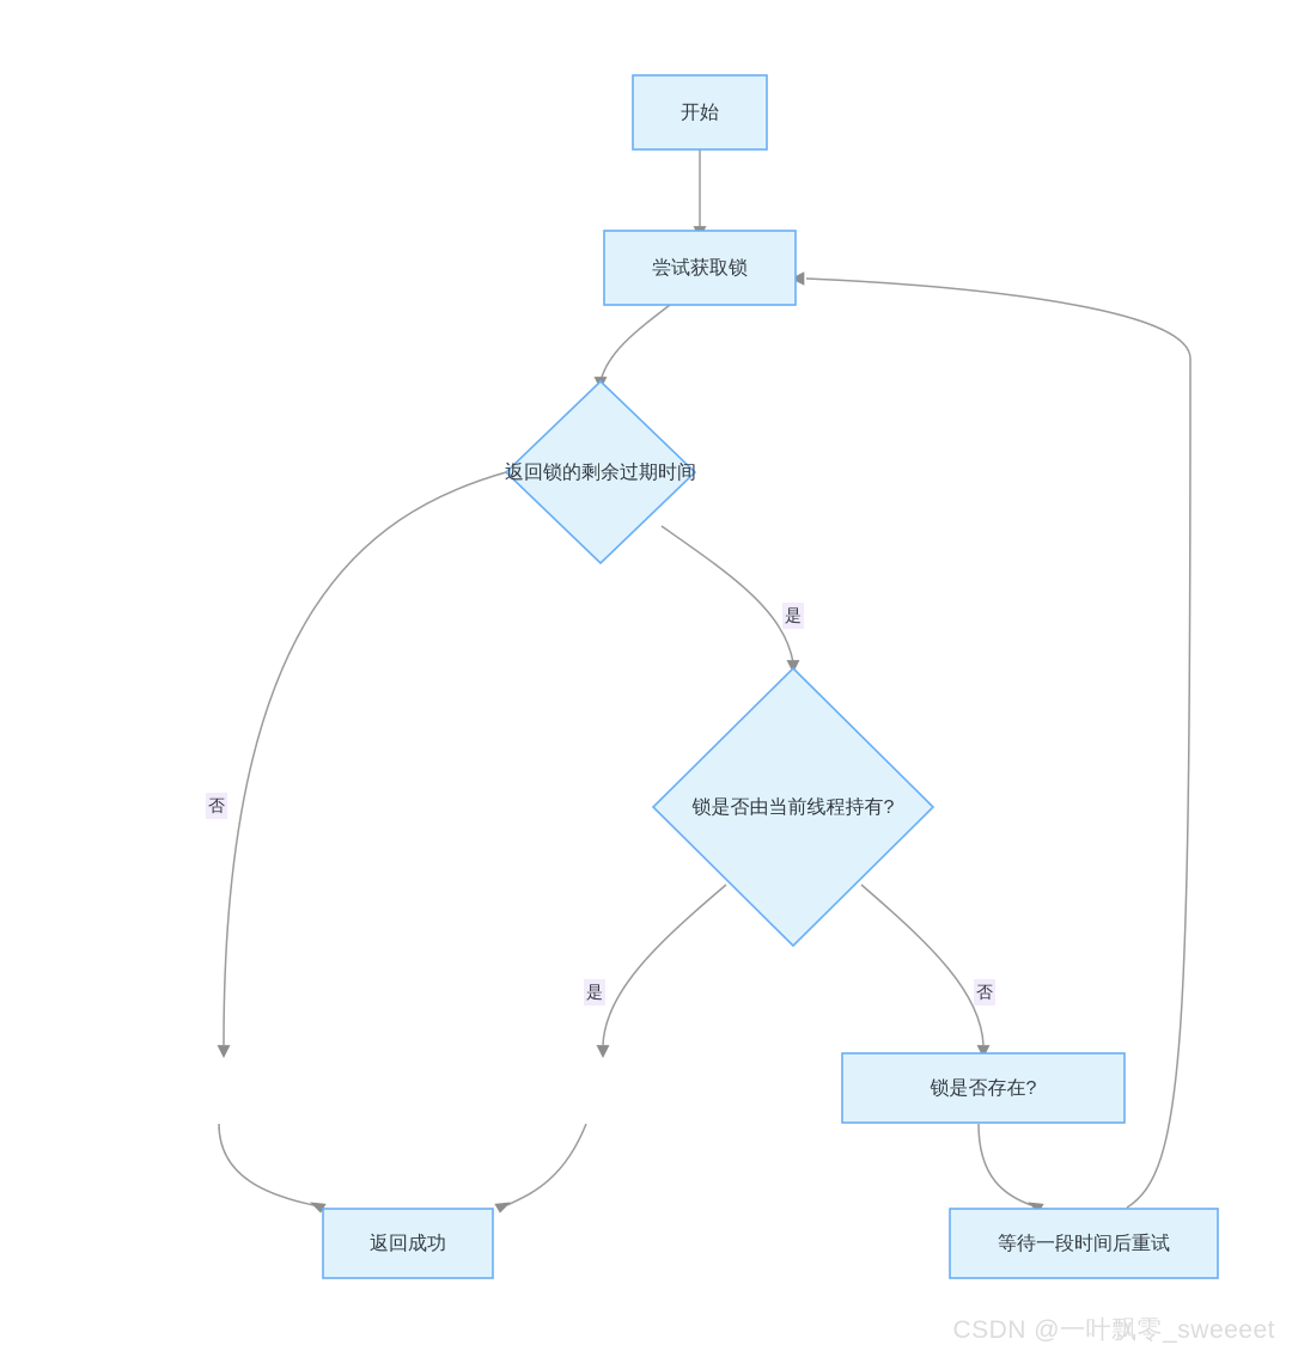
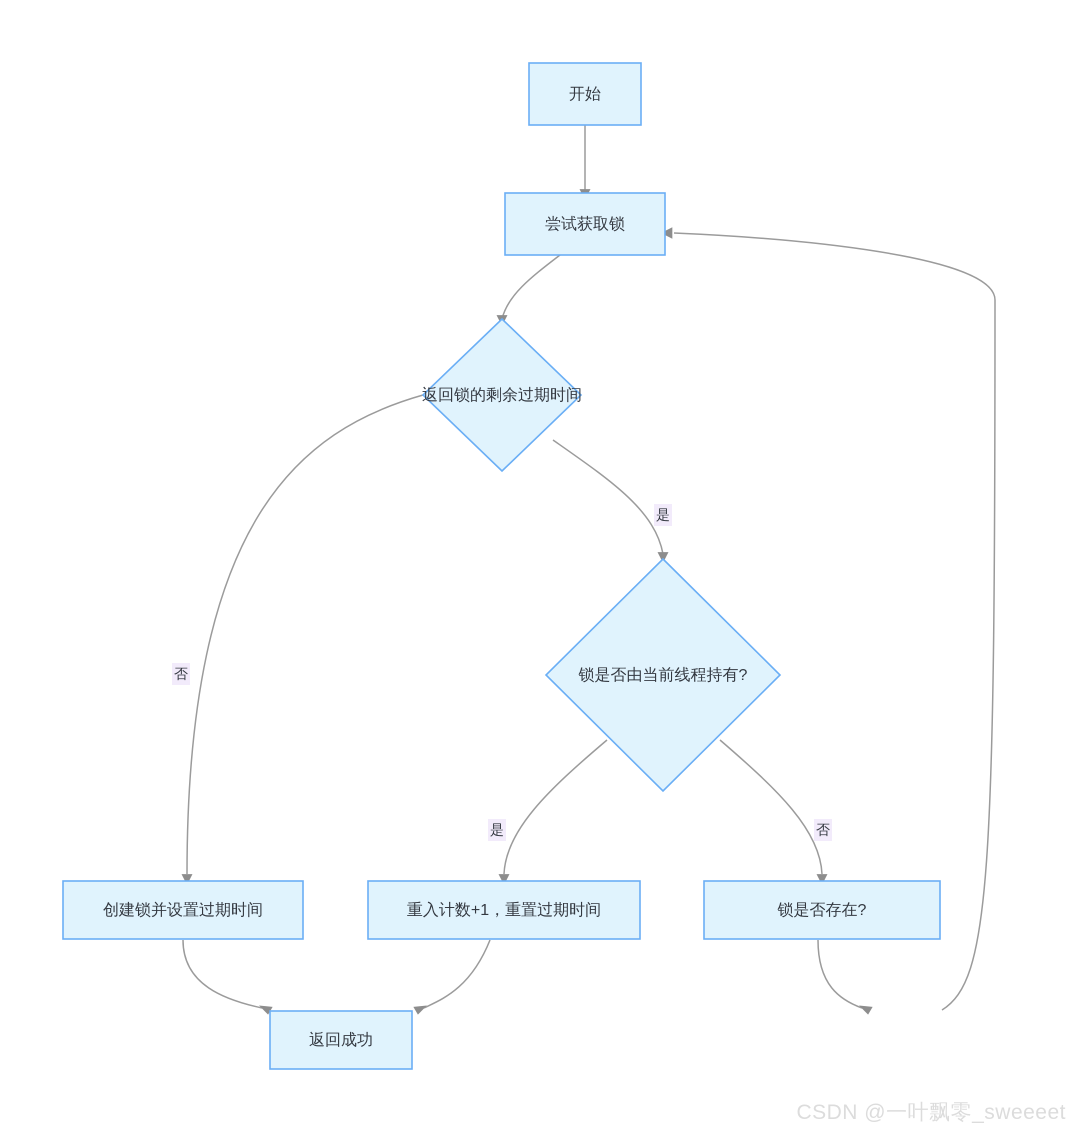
  开始
  尝试获取锁
  返回锁的剩余过期时间
  锁是否由当前线程持有?
+ 创建锁并设置过期时间
+ 重入计数+1，重置过期时间
  锁是否存在?
  返回成功
- 等待一段时间后重试
  否
  是
  是
  否
  CSDN @一叶飘零_sweeeet
